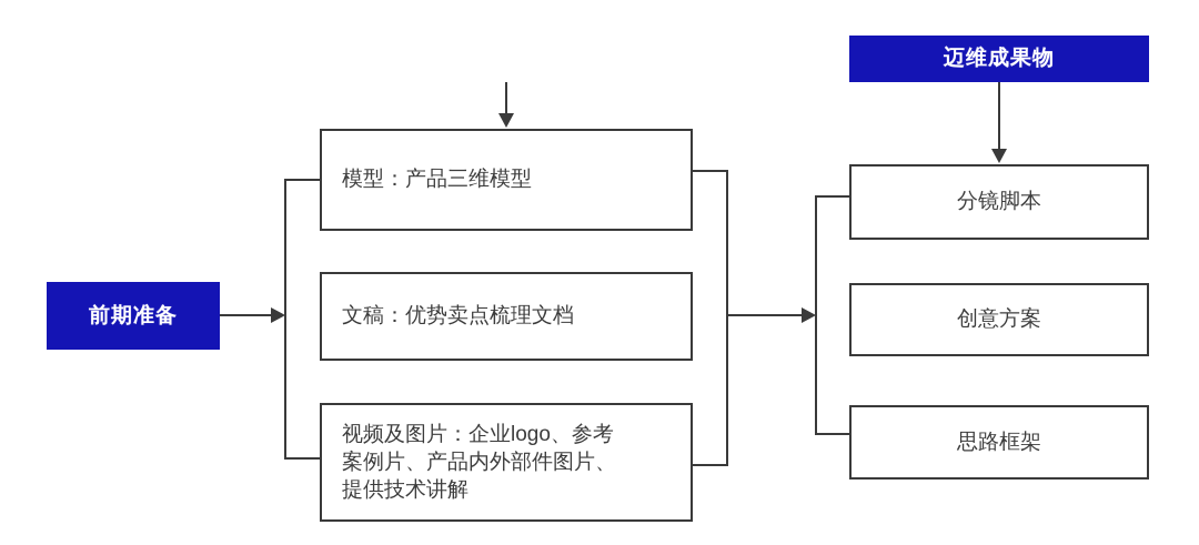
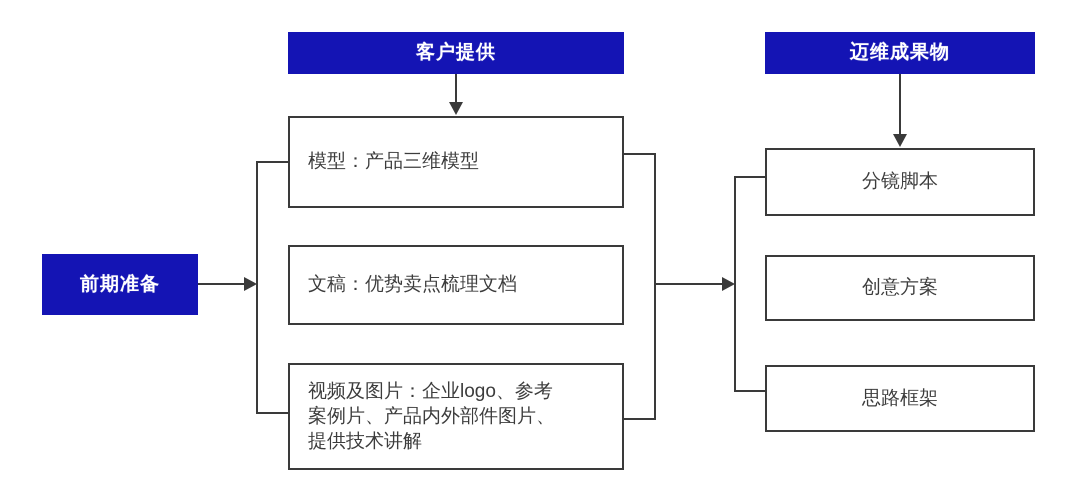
+ 客户提供
  迈维成果物
  前期准备
  模型：产品三维模型
  文稿：优势卖点梳理文档
  视频及图片：企业logo、参考
  案例片、产品内外部件图片、
  提供技术讲解
  分镜脚本
  创意方案
  思路框架
